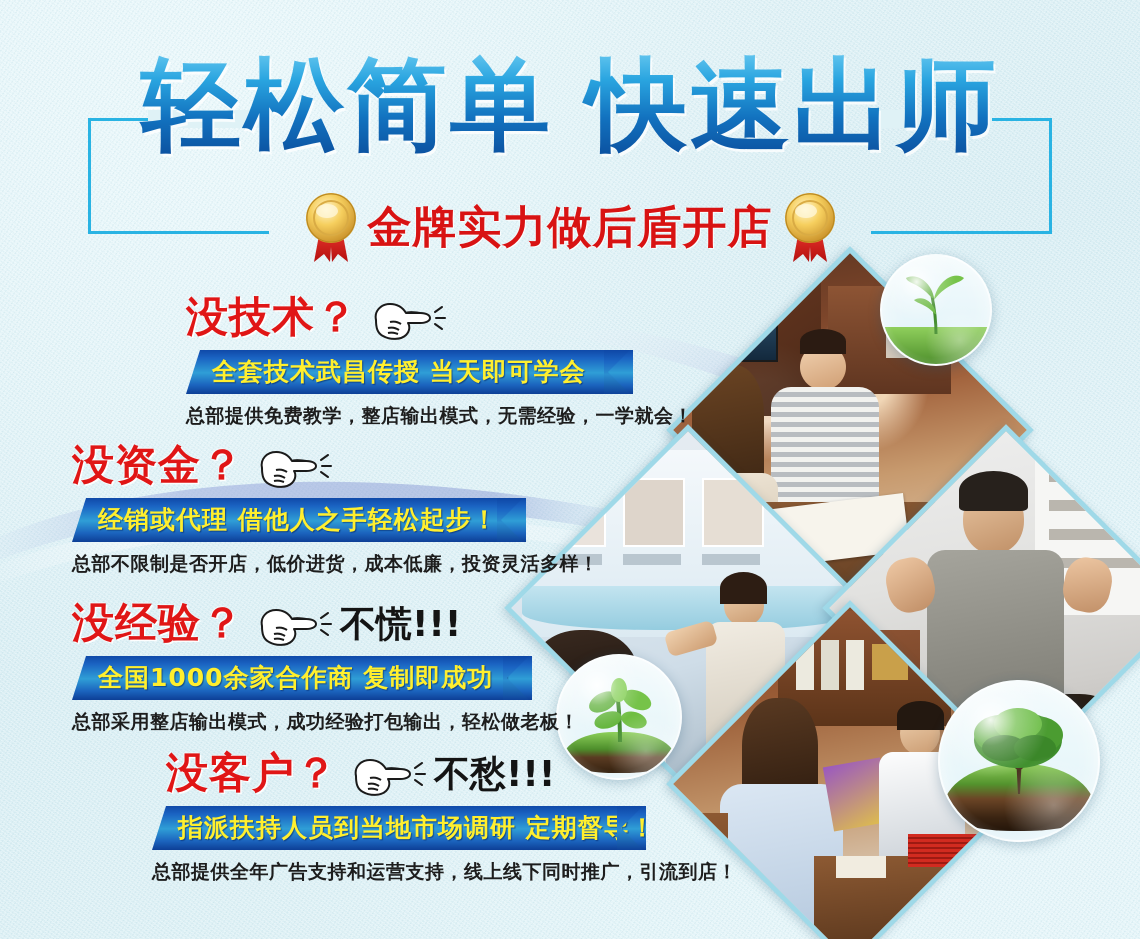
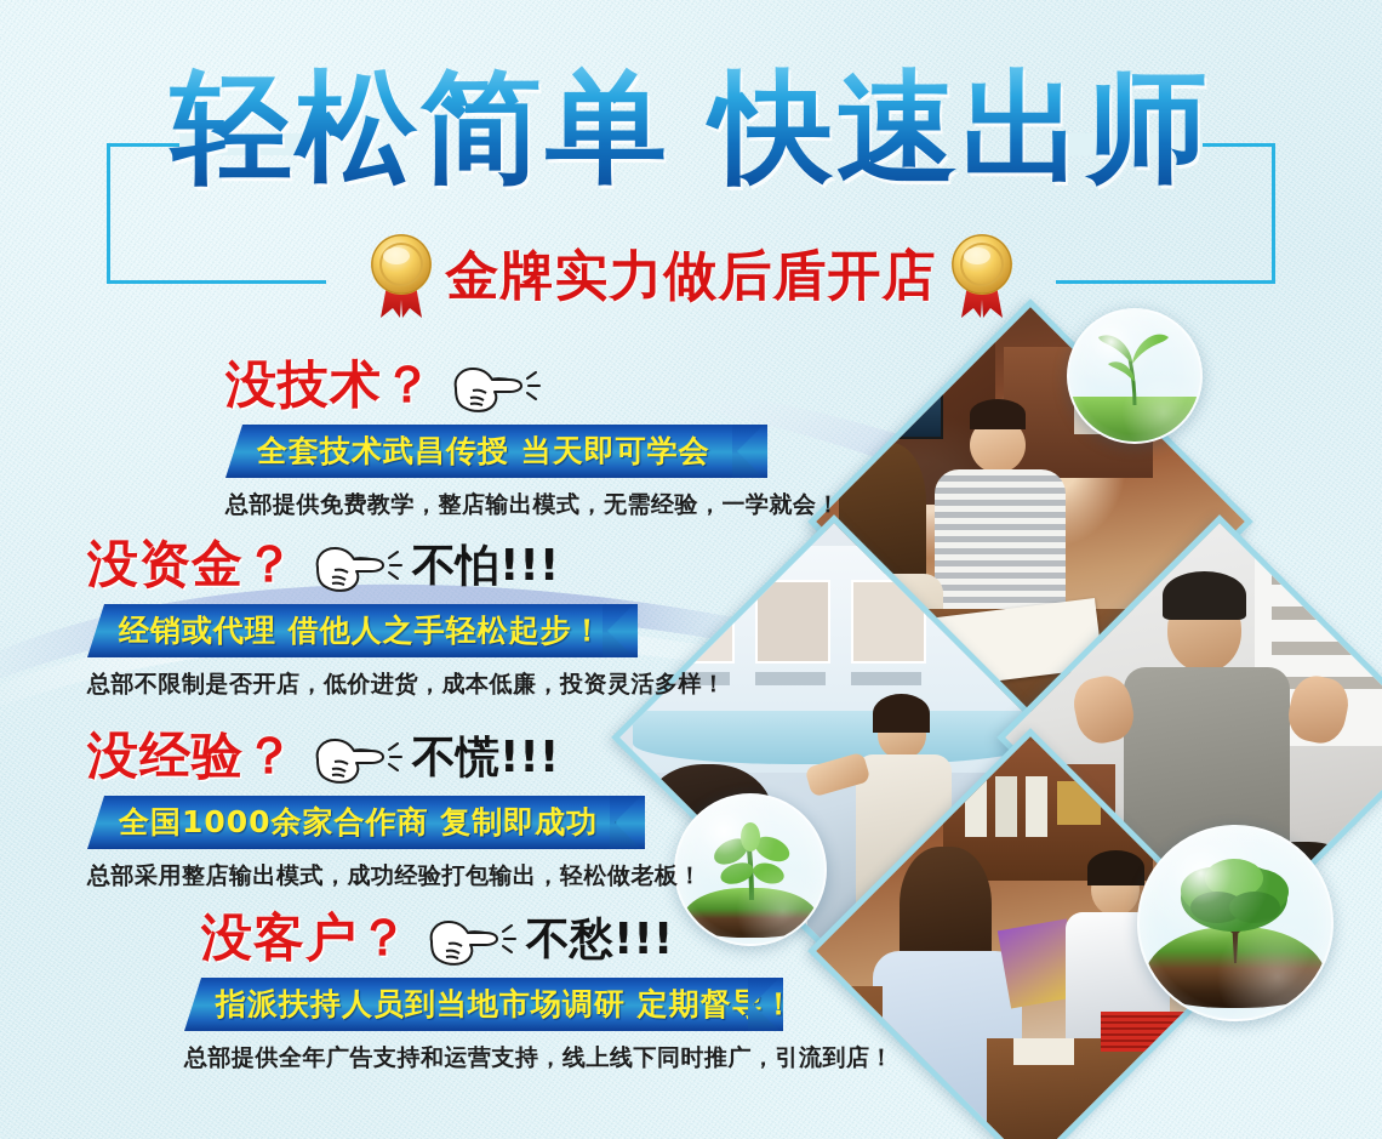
  轻松简单 快速出师
  金牌实力做后盾开店
  没技术？
  全套技术武昌传授 当天即可学会
  总部提供免费教学，整店输出模式，无需经验，一学就会！
  没资金？
+ 不怕!!!
  经销或代理 借他人之手轻松起步！
  总部不限制是否开店，低价进货，成本低廉，投资灵活多样！
  没经验？
  不慌!!!
  全国1000余家合作商 复制即成功
  总部采用整店输出模式，成功经验打包输出，轻松做老板！
  没客户？
  不愁!!!
  指派扶持人员到当地市场调研 定期督导！
  总部提供全年广告支持和运营支持，线上线下同时推广，引流到店！
